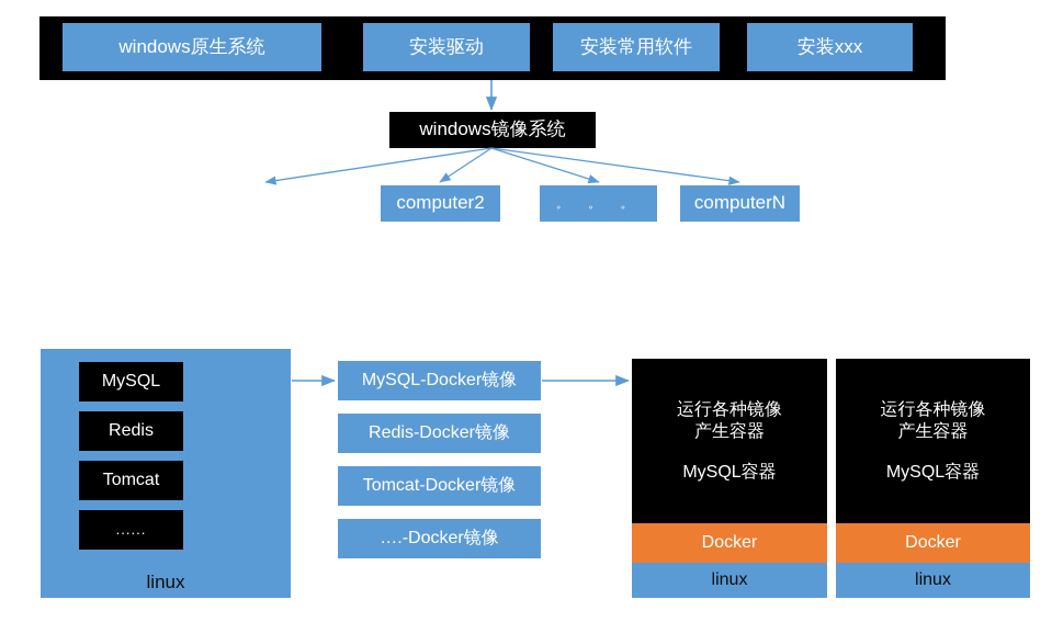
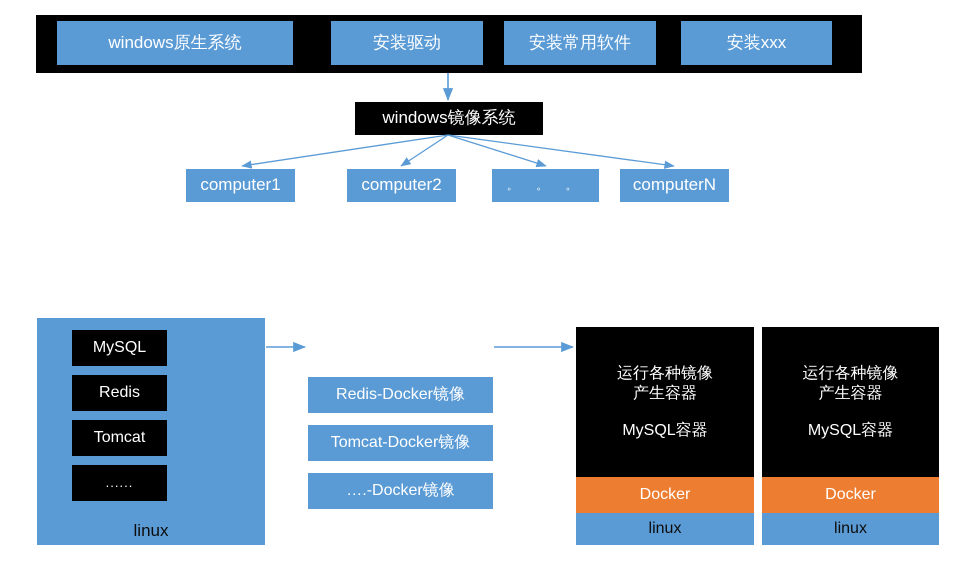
  windows原生系统
  安装驱动
  安装常用软件
  安装xxx
  windows镜像系统
+ computer1
  computer2
  。 。 。
  computerN
  MySQL
  Redis
  Tomcat
  ......
  linux
- MySQL-Docker镜像
  Redis-Docker镜像
  Tomcat-Docker镜像
  ….-Docker镜像
  运行各种镜像
  产生容器
  MySQL容器
  Docker
  linux
  运行各种镜像
  产生容器
  MySQL容器
  Docker
  linux
